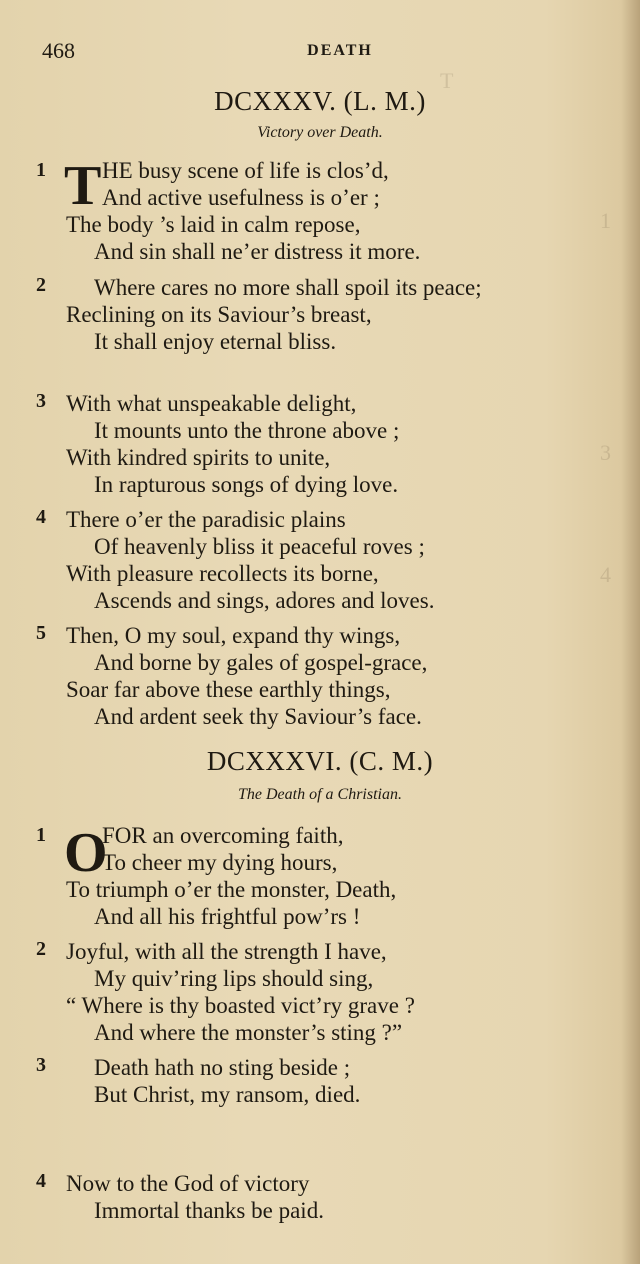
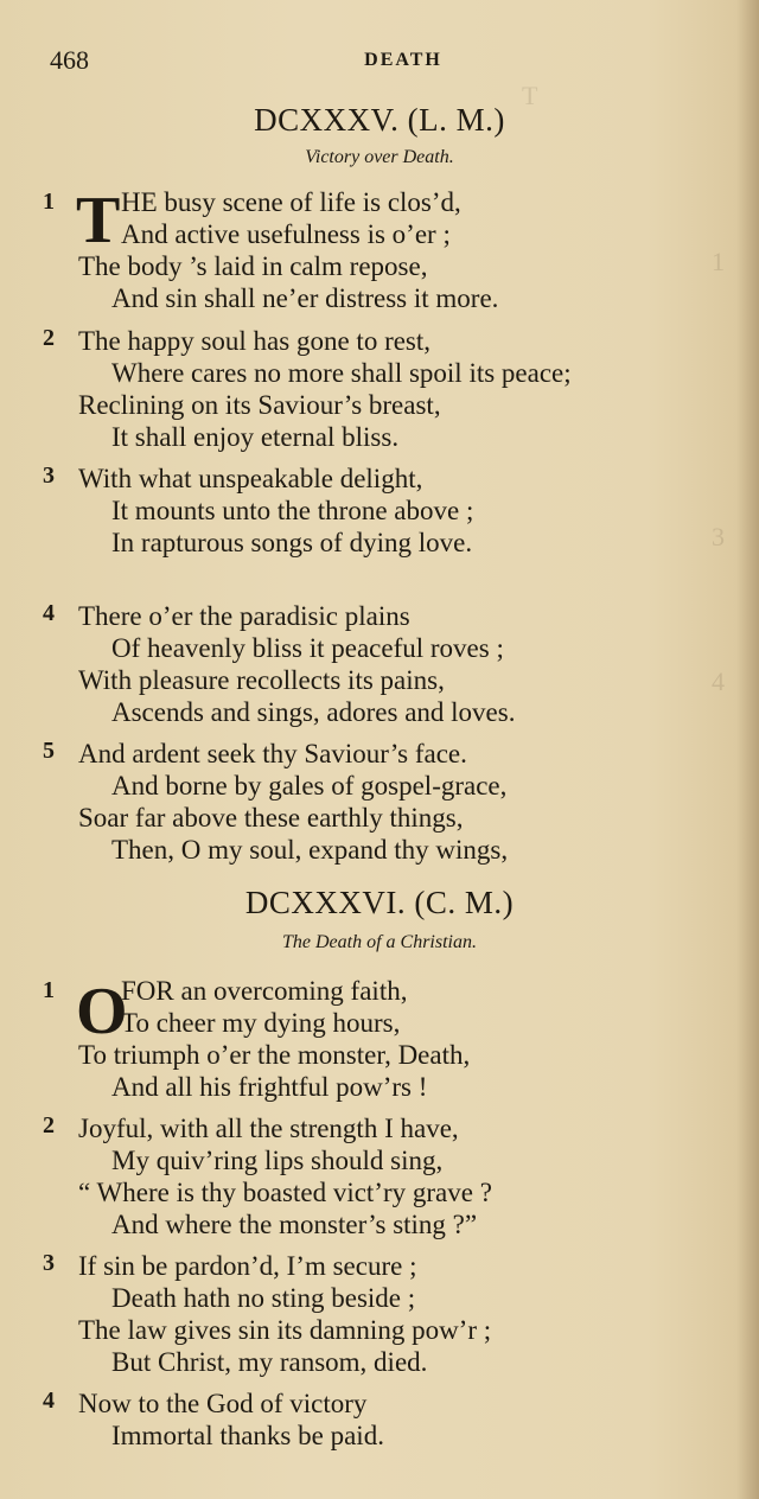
  468
  DEATH
  DCXXXV. (L. M.)
  Victory over Death.
  1
  T
  HE busy scene of life is clos’d,
  And active usefulness is o’er ;
  The body ’s laid in calm repose,
  And sin shall ne’er distress it more.
  2
+ The happy soul has gone to rest,
  Where cares no more shall spoil its peace;
  Reclining on its Saviour’s breast,
  It shall enjoy eternal bliss.
  3
  With what unspeakable delight,
  It mounts unto the throne above ;
- With kindred spirits to unite,
  In rapturous songs of dying love.
  4
  There o’er the paradisic plains
  Of heavenly bliss it peaceful roves ;
- With pleasure recollects its borne,
+ With pleasure recollects its pains,
  Ascends and sings, adores and loves.
  5
- Then, O my soul, expand thy wings,
+ And ardent seek thy Saviour’s face.
  And borne by gales of gospel-grace,
  Soar far above these earthly things,
- And ardent seek thy Saviour’s face.
+ Then, O my soul, expand thy wings,
  DCXXXVI. (C. M.)
  The Death of a Christian.
  1
  O
  FOR an overcoming faith,
  To cheer my dying hours,
  To triumph o’er the monster, Death,
  And all his frightful pow’rs !
  2
  Joyful, with all the strength I have,
  My quiv’ring lips should sing,
  “ Where is thy boasted vict’ry grave ?
  And where the monster’s sting ?”
  3
+ If sin be pardon’d, I’m secure ;
  Death hath no sting beside ;
+ The law gives sin its damning pow’r ;
  But Christ, my ransom, died.
  4
  Now to the God of victory
  Immortal thanks be paid.
